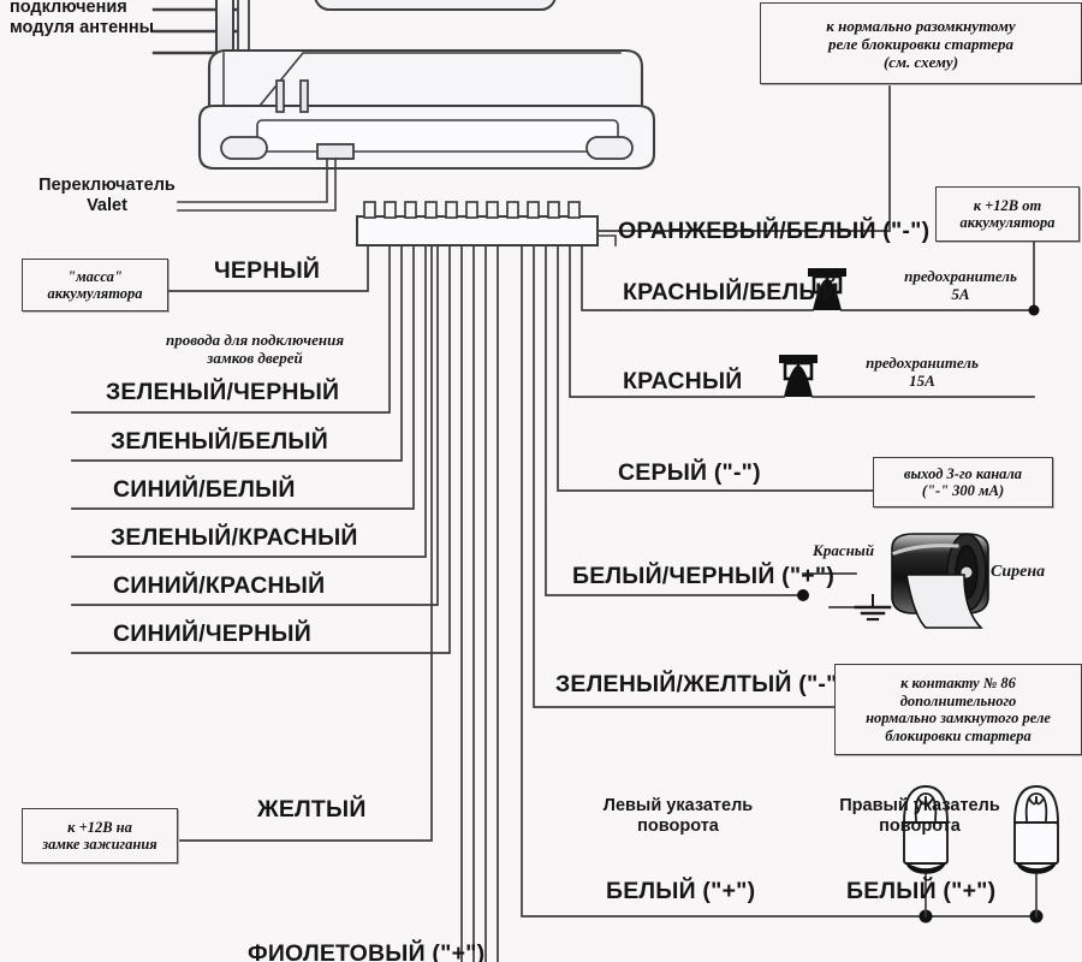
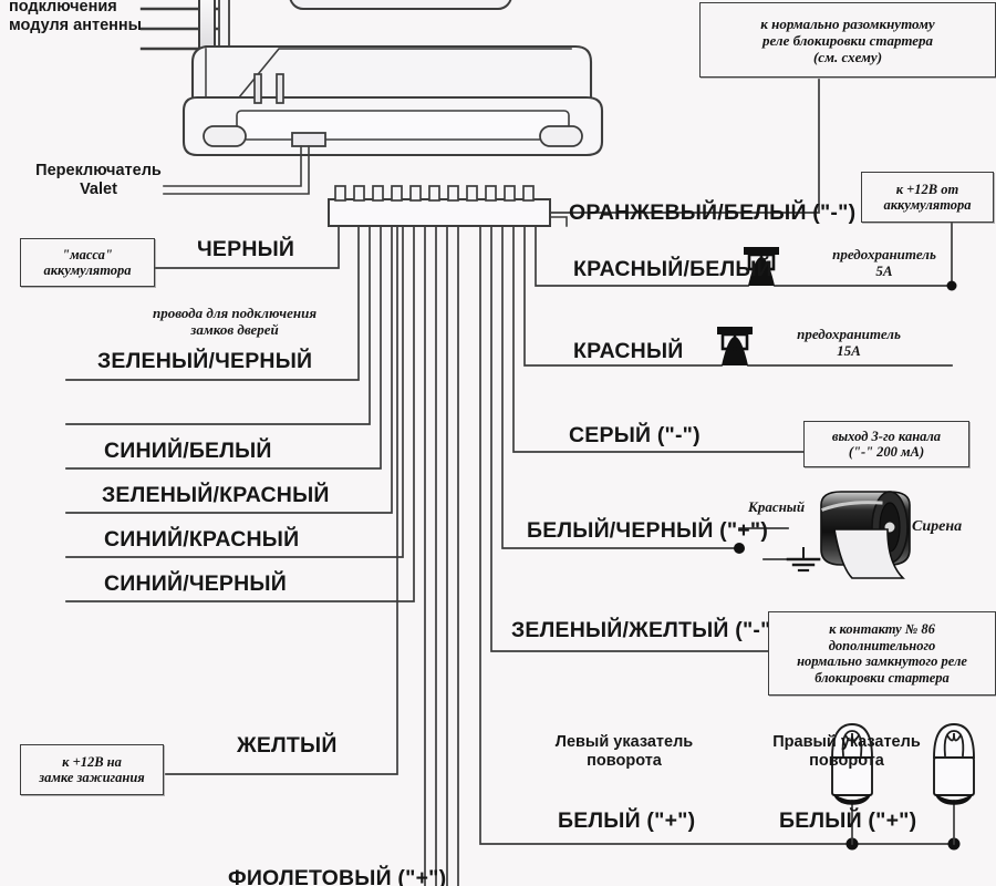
  подключения
  модуля антенны
  Переключатель
  Valet
  "масса"
  аккумулятора
  провода для подключения
  замков дверей
  ЧЕРНЫЙ
  ЗЕЛЕНЫЙ/ЧЕРНЫЙ
- ЗЕЛЕНЫЙ/БЕЛЫЙ
  СИНИЙ/БЕЛЫЙ
  ЗЕЛЕНЫЙ/КРАСНЫЙ
  СИНИЙ/КРАСНЫЙ
  СИНИЙ/ЧЕРНЫЙ
  ЖЕЛТЫЙ
  ФИОЛЕТОВЫЙ ("+")
  к +12В на
  замке зажигания
  ОРАНЖЕВЫЙ/БЕЛЫЙ ("-")
  КРАСНЫЙ/БЕЛЫЙ
  КРАСНЫЙ
  СЕРЫЙ ("-")
  БЕЛЫЙ/ЧЕРНЫЙ ("+")
  ЗЕЛЕНЫЙ/ЖЕЛТЫЙ ("-"
  БЕЛЫЙ ("+")
  БЕЛЫЙ ("+")
  к нормально разомкнутому
  реле блокировки стартера
  (см. схему)
  к +12В от
  аккумулятора
  предохранитель
  5А
  предохранитель
  15А
  выход 3-го канала
- ("-" 300 мА)
+ ("-" 200 мА)
  Красный
  Сирена
  к контакту № 86
  дополнительного
  нормально замкнутого реле
  блокировки стартера
  Левый указатель
  поворота
  Правый указатель
  поворота
